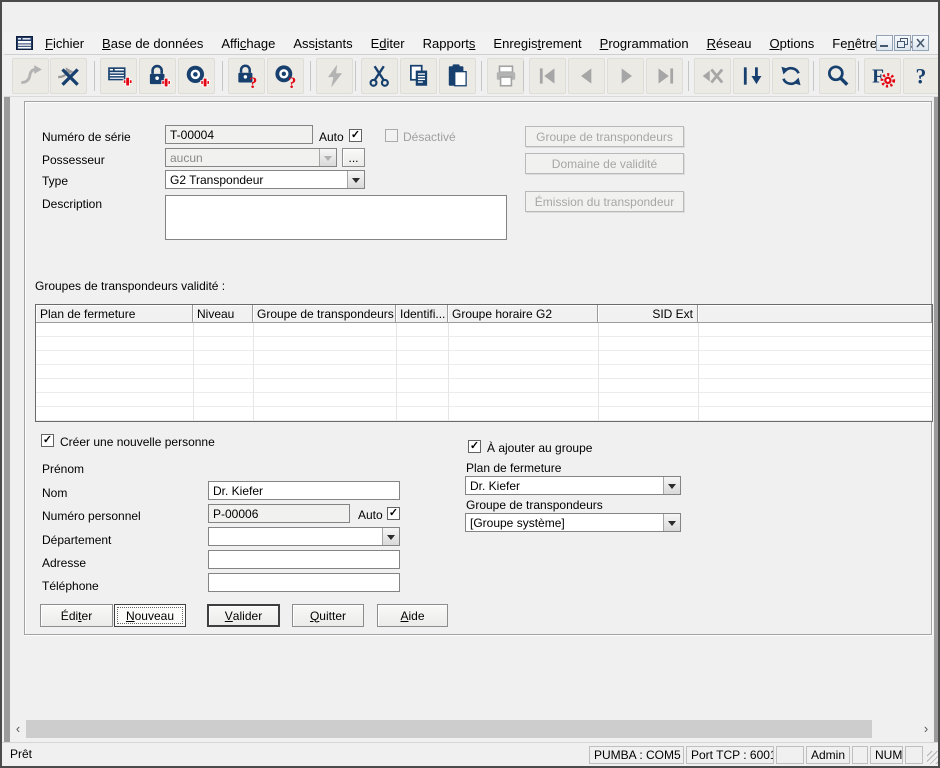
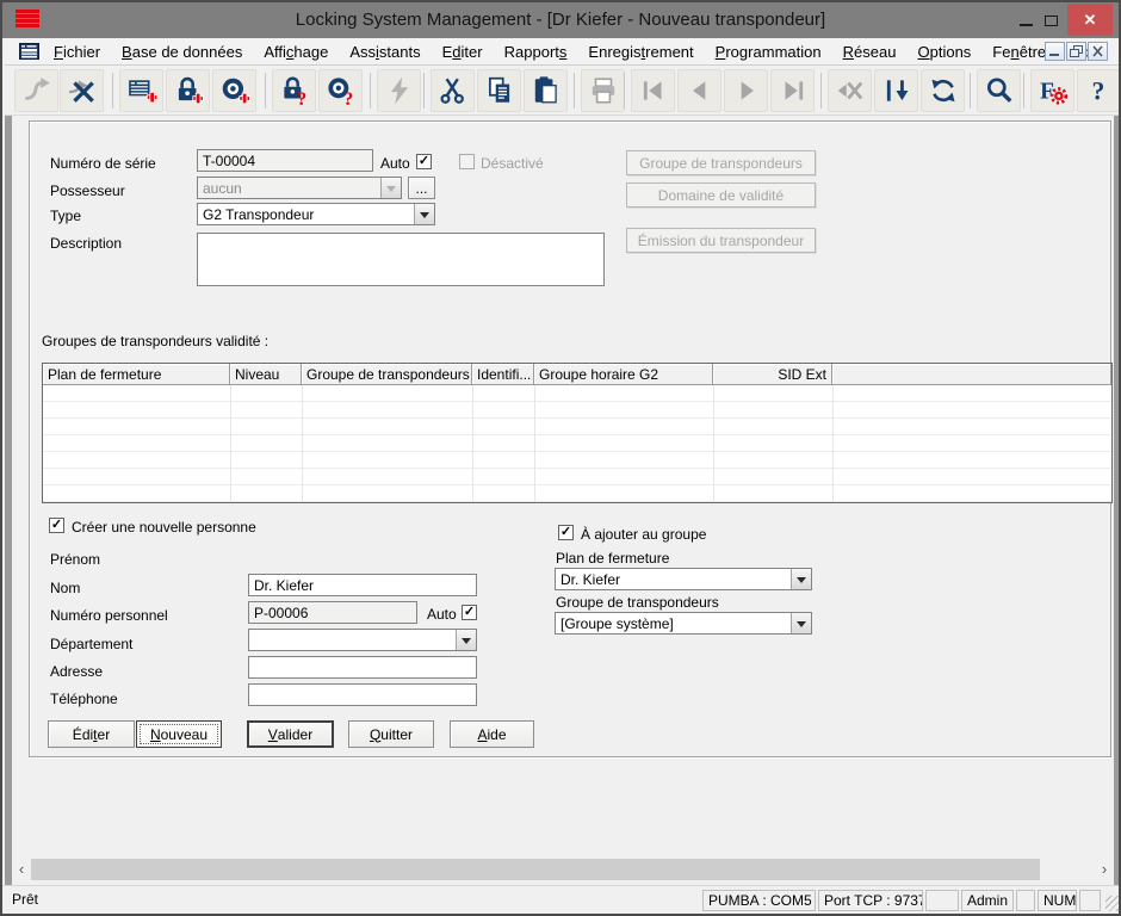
+ Locking System Management - [Dr Kiefer - Nouveau transpondeur]
+ ✕
  Fichier
  Base de données
  Affichage
  Assistants
  Editer
  Rapports
  Enregistrement
  Programmation
  Réseau
  Options
  Fenêtre
  ?
  ?
  F
  ?
  Numéro de série
  T-00004
  Auto
  ✓
  Désactivé
  Possesseur
  aucun
  ...
  Type
  G2 Transpondeur
  Description
  Groupe de transpondeurs
  Domaine de validité
  Émission du transpondeur
  Groupes de transpondeurs validité :
  Plan de fermeture
  Niveau
  Groupe de transpondeurs
  Identifi...
  Groupe horaire G2
  SID Ext
  ✓
  Créer une nouvelle personne
  Prénom
  Nom
  Dr. Kiefer
  Numéro personnel
  P-00006
  Auto
  ✓
  Département
  Adresse
  Téléphone
  ✓
  À ajouter au groupe
  Plan de fermeture
  Dr. Kiefer
  Groupe de transpondeurs
  [Groupe système]
  É
  d
  i
  t
  e
  r
  N
  o
  u
  v
  e
  a
  u
  V
  a
  l
  i
  d
  e
  r
  Q
  u
  i
  t
  t
  e
  r
  A
  i
  d
  e
  ‹
  ›
  Prêt
  PUMBA : COM5
- Port TCP : 6001
+ Port TCP : 9737
  Admin
  NUM
